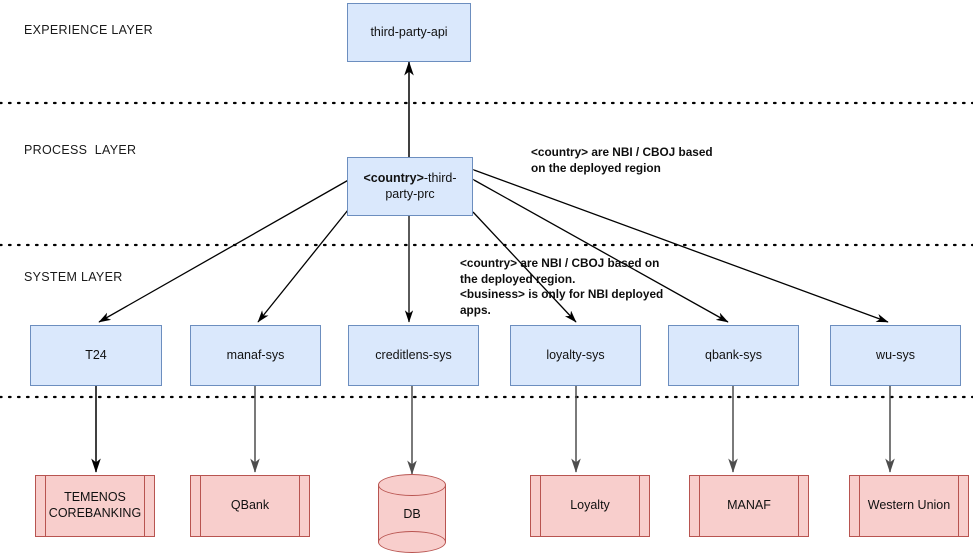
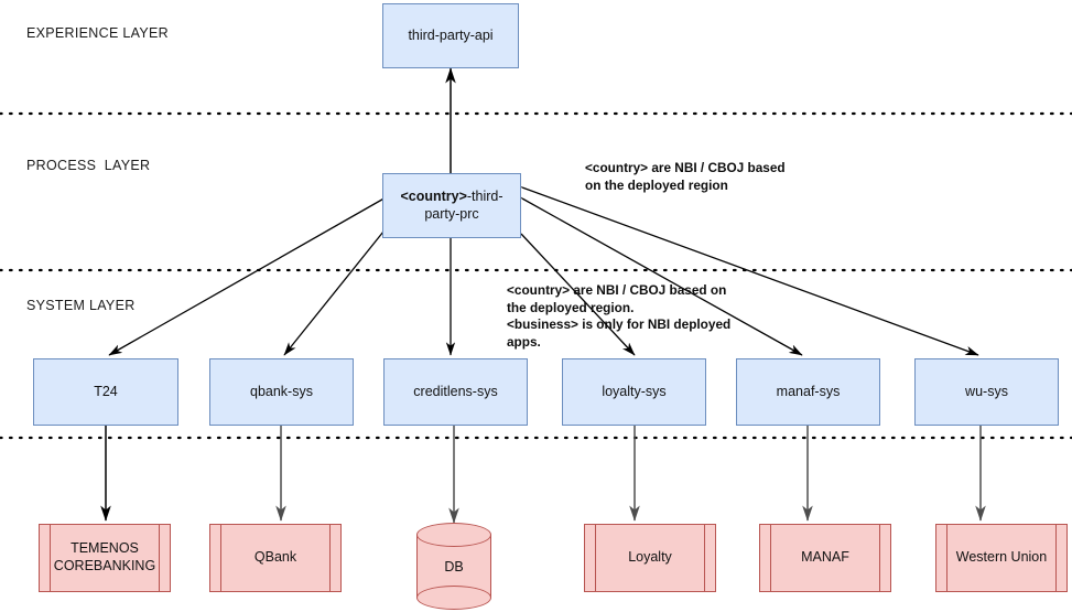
  EXPERIENCE LAYER
  PROCESS LAYER
  SYSTEM LAYER
  third-party-api
  <country>-third-party-prc
  T24
- manaf-sys
+ qbank-sys
  creditlens-sys
  loyalty-sys
- qbank-sys
+ manaf-sys
  wu-sys
  TEMENOS
  COREBANKING
  QBank
  DB
  Loyalty
  MANAF
  Western Union
  <country> are NBI / CBOJ based on the deployed region
  <country> are NBI / CBOJ based on the deployed region.
  <business> is only for NBI deployed apps.
